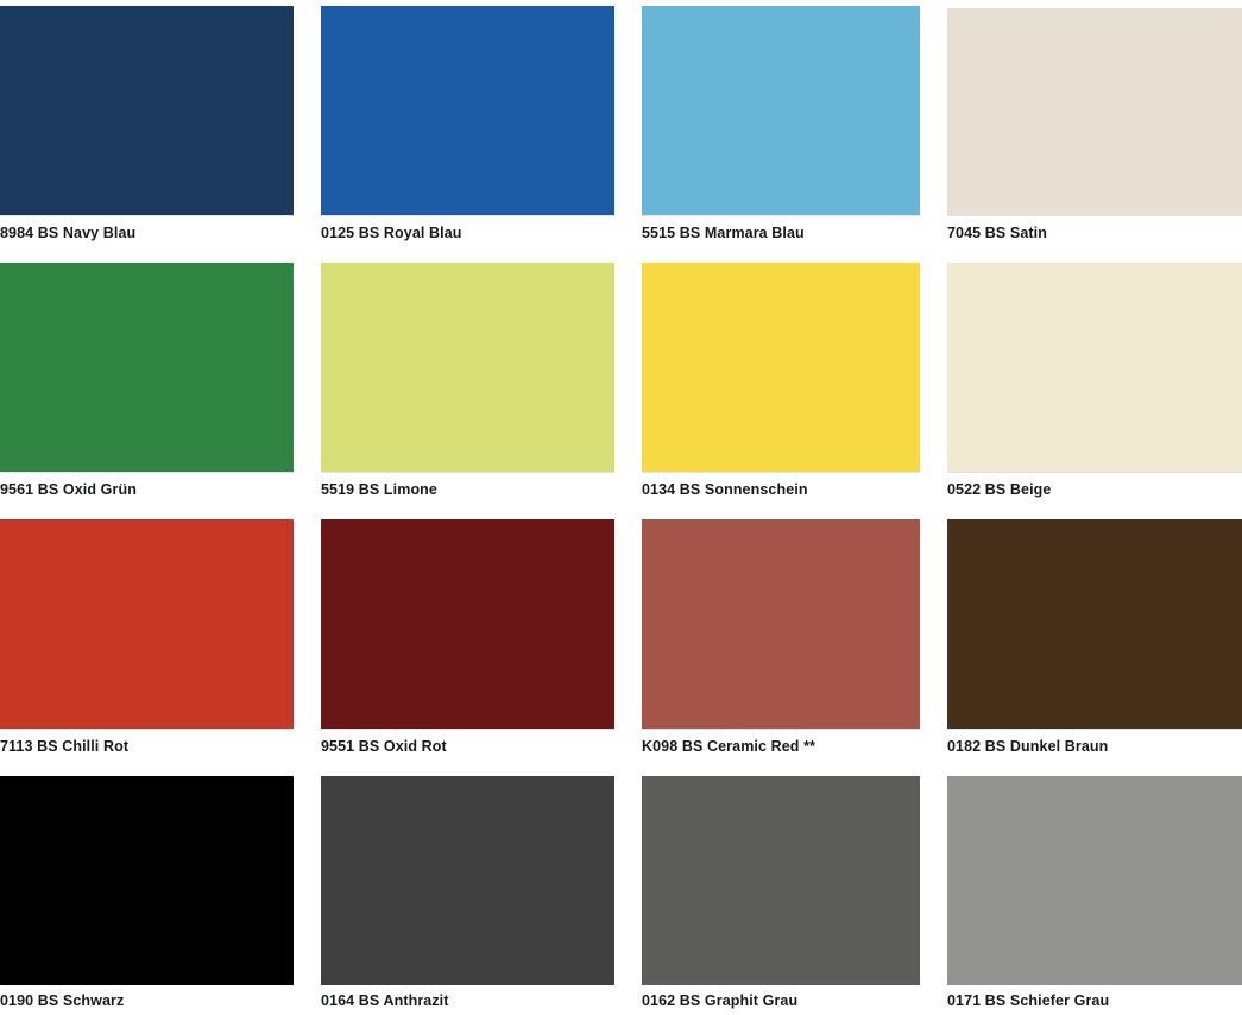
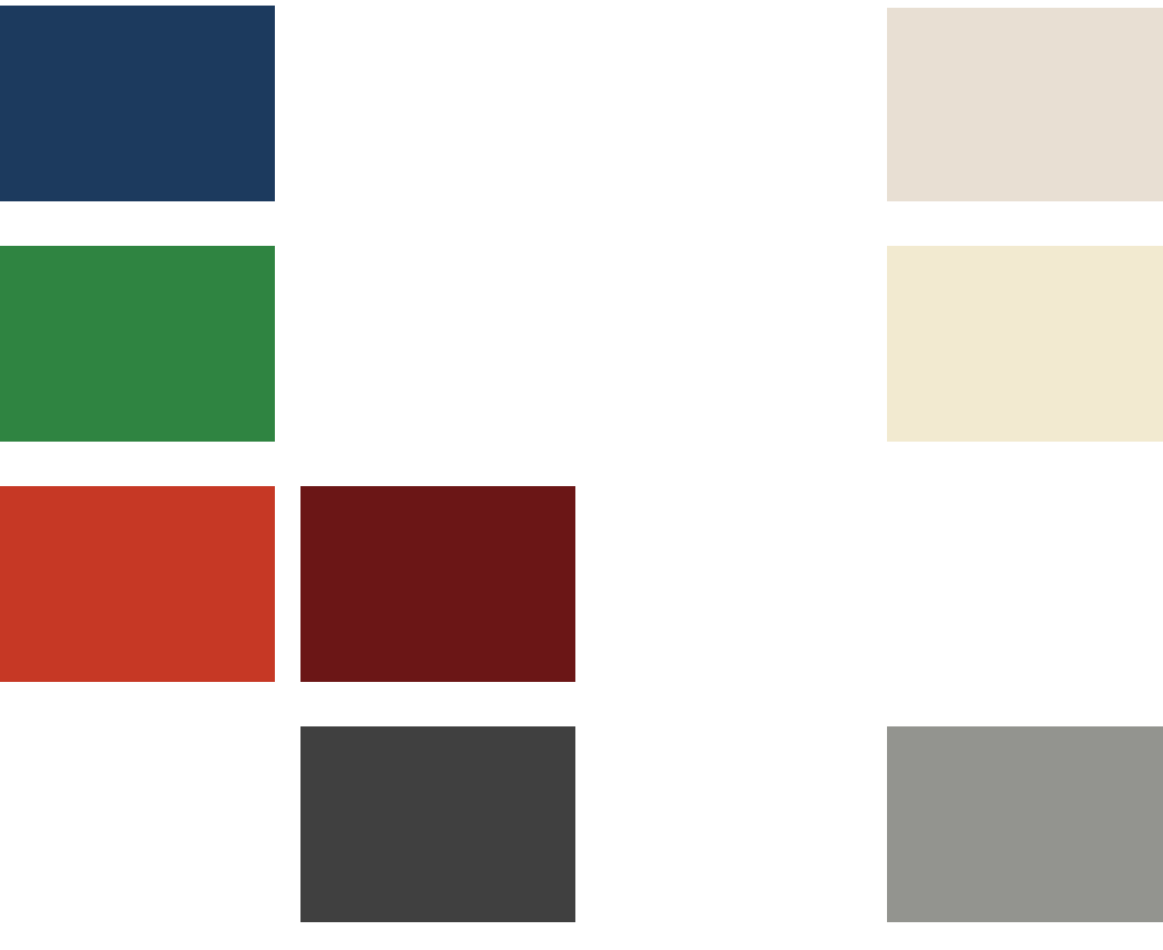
- 8984 BS Navy Blau
- 0125 BS Royal Blau
- 5515 BS Marmara Blau
- 7045 BS Satin
- 9561 BS Oxid Grün
- 5519 BS Limone
- 0134 BS Sonnenschein
- 0522 BS Beige
- 7113 BS Chilli Rot
- 9551 BS Oxid Rot
- K098 BS Ceramic Red **
- 0182 BS Dunkel Braun
- 0190 BS Schwarz
- 0164 BS Anthrazit
- 0162 BS Graphit Grau
- 0171 BS Schiefer Grau
